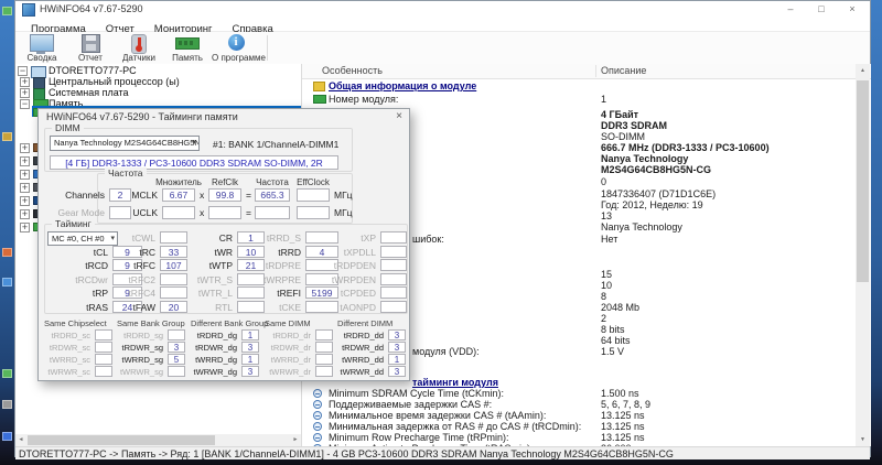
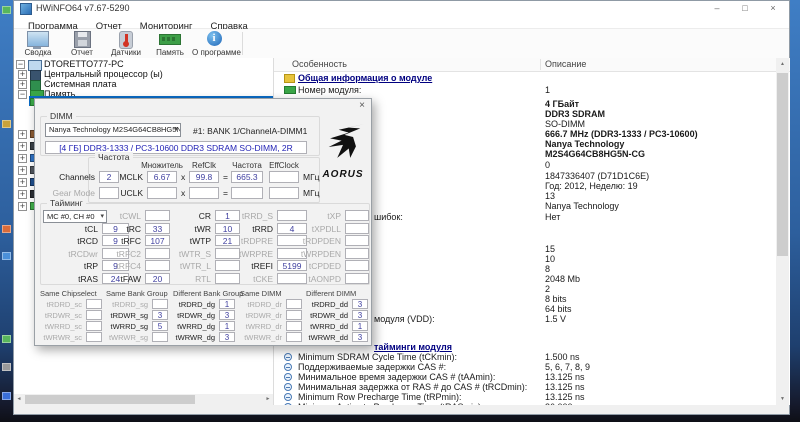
  HWiNFO64 v7.67-5290
  –
  □
  ×
  Программа Отчет Мониторинг Справка
  Сводка
  Отчет
  Датчики
  Память
  i
  О программе
  −
  DTORETTO777-PC
  +
  Центральный процессор (ы)
  +
  Системная плата
  −
  Память
  +
  +
  +
  +
  +
  +
  +
  Особенность
  Описание
  Общая информация о модуле
  Номер модуля:
  1
  4 ГБайт
  DDR3 SDRAM
  SO-DIMM
  666.7 MHz (DDR3-1333 / PC3-10600)
  Nanya Technology
  M2S4G64CB8HG5N-CG
  0
  1847336407 (D71D1C6E)
  Год: 2012, Неделю: 19
  13
  Nanya Technology
  шибок:
  Нет
  15
  10
  8
  2048 Mb
  2
  8 bits
  64 bits
  модуля (VDD):
  1.5 V
  Minimum SDRAM Cycle Time (tCKmin):
  1.500 ns
  Поддерживаемые задержки CAS #:
  5, 6, 7, 8, 9
  Минимальное время задержки CAS # (tAAmin):
  13.125 ns
  Минимальная задержка от RAS # до CAS # (tRCDmin):
  13.125 ns
  Minimum Row Precharge Time (tRPmin):
  13.125 ns
  тайминги модуля
- DTORETTO777-PC -> Память -> Ряд: 1 [BANK 1/ChannelA-DIMM1] - 4 GB PC3-10600 DDR3 SDRAM Nanya Technology M2S4G64CB8HG5N-CG
- HWiNFO64 v7.67-5290 - Тайминги памяти
  ×
  DIMM
  Nanya Technology M2S4G64CB8HG5N
  #1: BANK 1/ChannelA-DIMM1
  [4 ГБ] DDR3-1333 / PC3-10600 DDR3 SDRAM SO-DIMM, 2R
+ AORUS
  Частота
  Тайминг
  MC #0, CH #0
  Множитель
  RefClk
  Частота
  EffClock
  Channels
  2
  Gear Mode
  MCLK
  6.67
  x
  99.8
  =
  665.3
  МГц
  UCLK
  x
  =
  МГц
  tCL
  9
  tRCD
  9
  tRCDwr
  tRP
  9
  tRAS
  24
  tCWL
  tRC
  33
  tRFC
  107
  tRFC2
  tRFC4
  tFAW
  20
  CR
  1
  tWR
  10
  tWTP
  21
  tWTR_S
  tWTR_L
  RTL
  tRRD_S
  tRRD
  4
  tRDPRE
  tWRPRE
  tREFI
  5199
  tCKE
  tXP
  tXPDLL
  tRDPDEN
  tWRPDEN
  tCPDED
  tAONPD
  Same Chipselect
  tRDRD_sc
  tRDWR_sc
  tWRRD_sc
  tWRWR_sc
  Same Bank Group
  tRDRD_sg
  tRDWR_sg
  3
  tWRRD_sg
  5
  tWRWR_sg
  Different Bank Group
  tRDRD_dg
  1
  tRDWR_dg
  3
  tWRRD_dg
  1
  tWRWR_dg
  3
  Same DIMM
  tRDRD_dr
  tRDWR_dr
  tWRRD_dr
  tWRWR_dr
  Different DIMM
  tRDRD_dd
  3
  tRDWR_dd
  3
  tWRRD_dd
  1
  tWRWR_dd
  3
